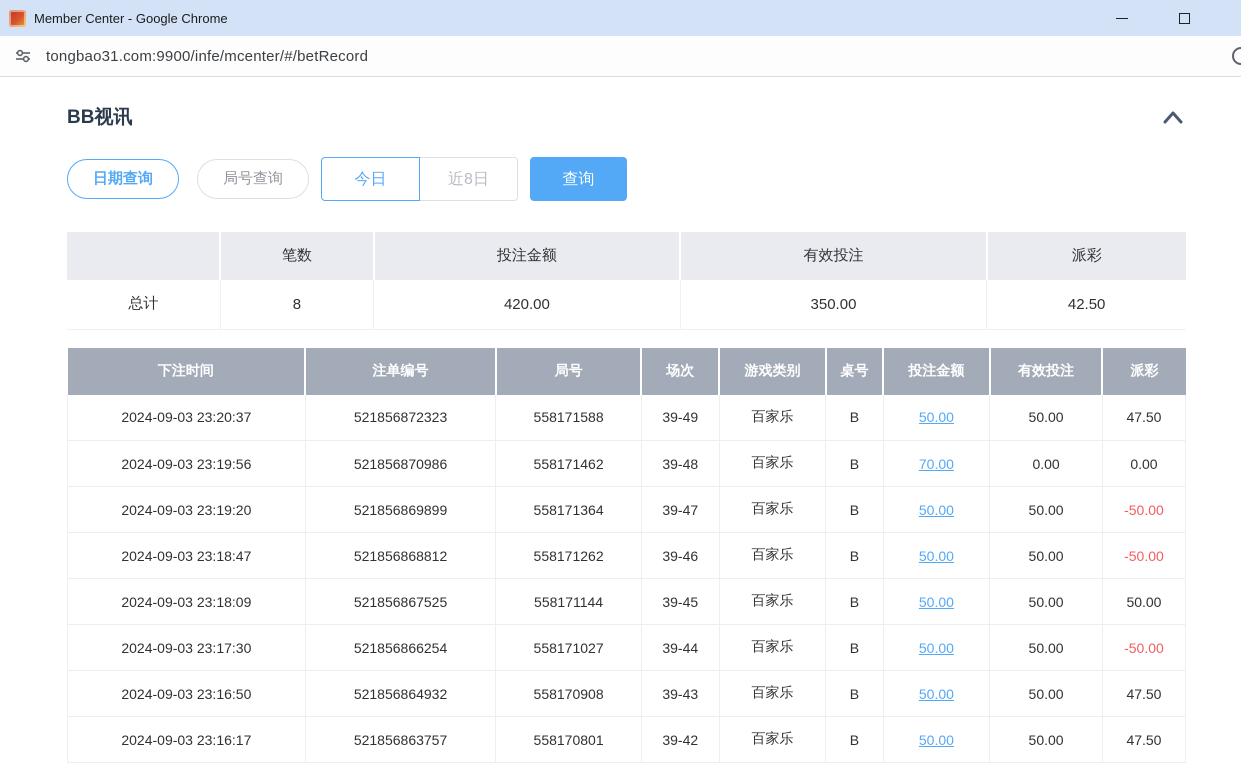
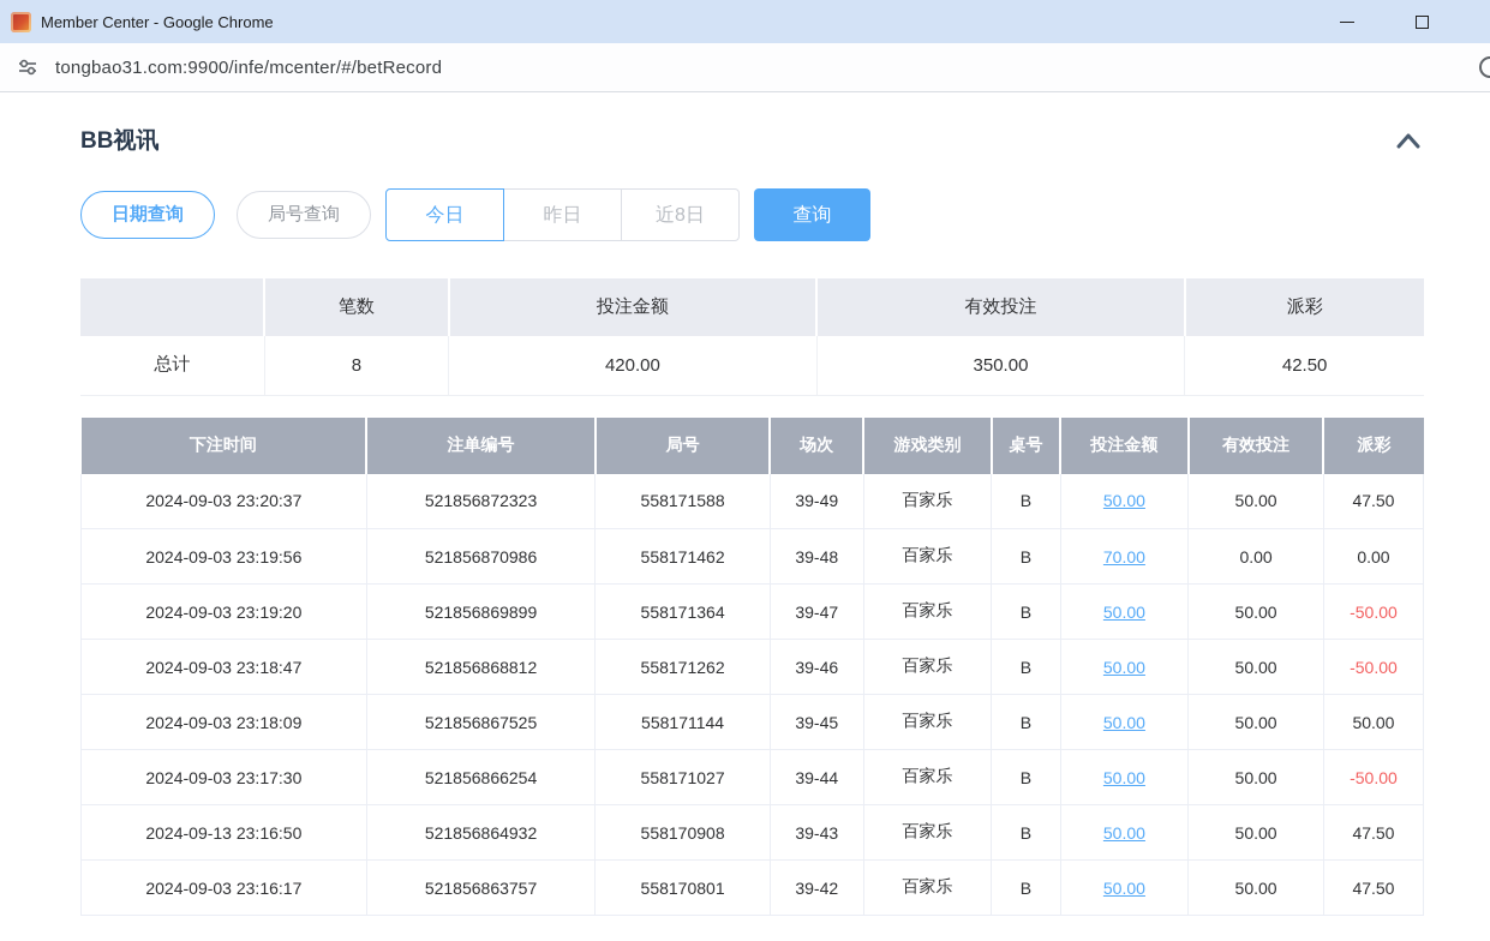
  Member Center - Google Chrome
  tongbao31.com:9900/infe/mcenter/#/betRecord
  BB视讯
  日期查询
  局号查询
  今日
+ 昨日
  近8日
  查询
  	笔数	投注金额	有效投注	派彩
  总计	8	420.00	350.00	42.50
  下注时间	注单编号	局号	场次	游戏类别	桌号	投注金额	有效投注	派彩
  2024-09-03 23:20:37	521856872323	558171588	39-49	百家乐	B	50.00	50.00	47.50
  2024-09-03 23:19:56	521856870986	558171462	39-48	百家乐	B	70.00	0.00	0.00
  2024-09-03 23:19:20	521856869899	558171364	39-47	百家乐	B	50.00	50.00	-50.00
  2024-09-03 23:18:47	521856868812	558171262	39-46	百家乐	B	50.00	50.00	-50.00
  2024-09-03 23:18:09	521856867525	558171144	39-45	百家乐	B	50.00	50.00	50.00
  2024-09-03 23:17:30	521856866254	558171027	39-44	百家乐	B	50.00	50.00	-50.00
- 2024-09-03 23:16:50	521856864932	558170908	39-43	百家乐	B	50.00	50.00	47.50
+ 2024-09-13 23:16:50	521856864932	558170908	39-43	百家乐	B	50.00	50.00	47.50
  2024-09-03 23:16:17	521856863757	558170801	39-42	百家乐	B	50.00	50.00	47.50
